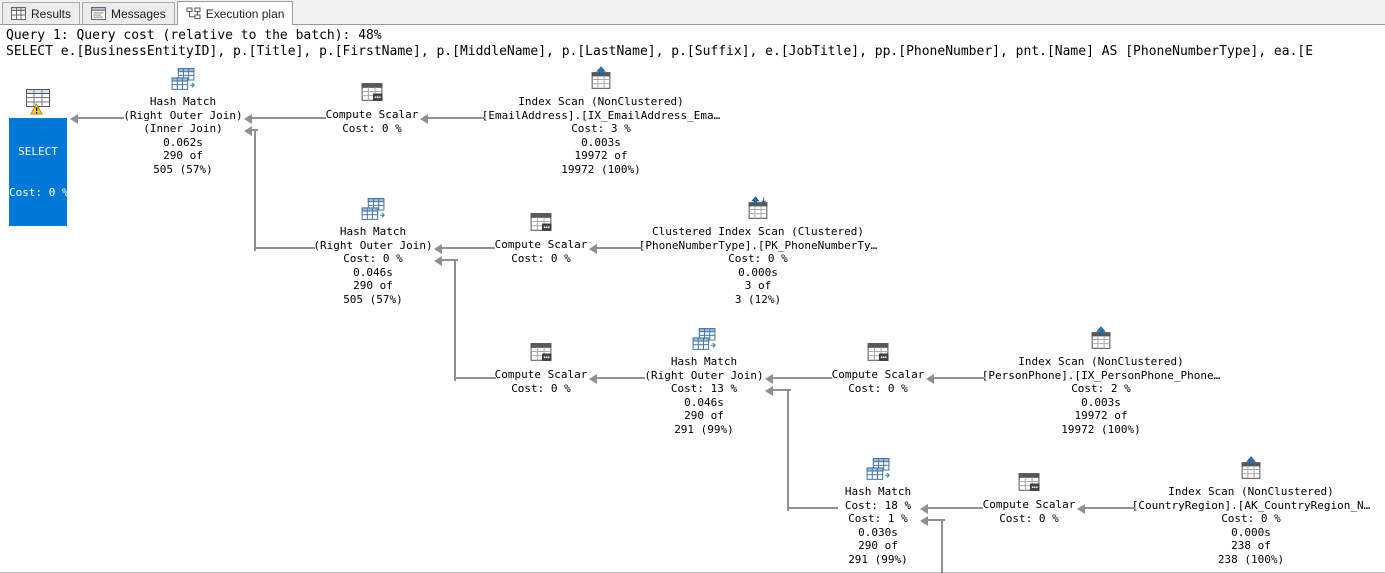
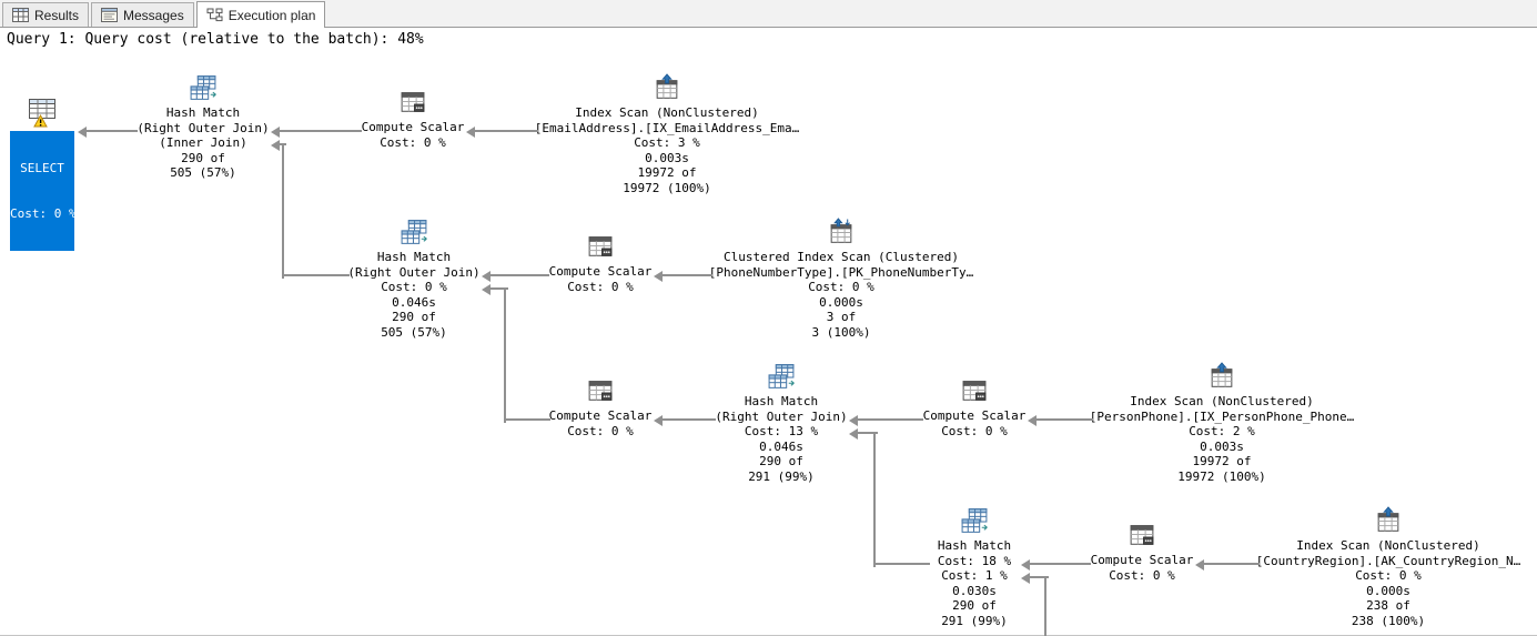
  Results
  Messages
  Execution plan
  Query 1: Query cost (relative to the batch): 48%
- SELECT e.[BusinessEntityID], p.[Title], p.[FirstName], p.[MiddleName], p.[LastName], p.[Suffix], e.[JobTitle], pp.[PhoneNumber], pnt.[Name] AS [PhoneNumberType], ea.[E
  SELECT
  Cost: 0 %
  Hash Match
  (Right Outer Join)
  (Inner Join)
- 0.062s
  290 of
  505 (57%)
  Compute Scalar
  Cost: 0 %
  Index Scan (NonClustered)
  [EmailAddress].[IX_EmailAddress_Ema…
  Cost: 3 %
  0.003s
  19972 of
  19972 (100%)
  Hash Match
  (Right Outer Join)
  Cost: 0 %
  0.046s
  290 of
  505 (57%)
  Compute Scalar
  Cost: 0 %
  Clustered Index Scan (Clustered)
  [PhoneNumberType].[PK_PhoneNumberTy…
  Cost: 0 %
  0.000s
  3 of
- 3 (12%)
+ 3 (100%)
  Compute Scalar
  Cost: 0 %
  Hash Match
  (Right Outer Join)
  Cost: 13 %
  0.046s
  290 of
  291 (99%)
  Compute Scalar
  Cost: 0 %
  Index Scan (NonClustered)
  [PersonPhone].[IX_PersonPhone_Phone…
  Cost: 2 %
  0.003s
  19972 of
  19972 (100%)
  Hash Match
  Cost: 18 %
  Cost: 1 %
  0.030s
  290 of
  291 (99%)
  Compute Scalar
  Cost: 0 %
  Index Scan (NonClustered)
  [CountryRegion].[AK_CountryRegion_N…
  Cost: 0 %
  0.000s
  238 of
  238 (100%)
